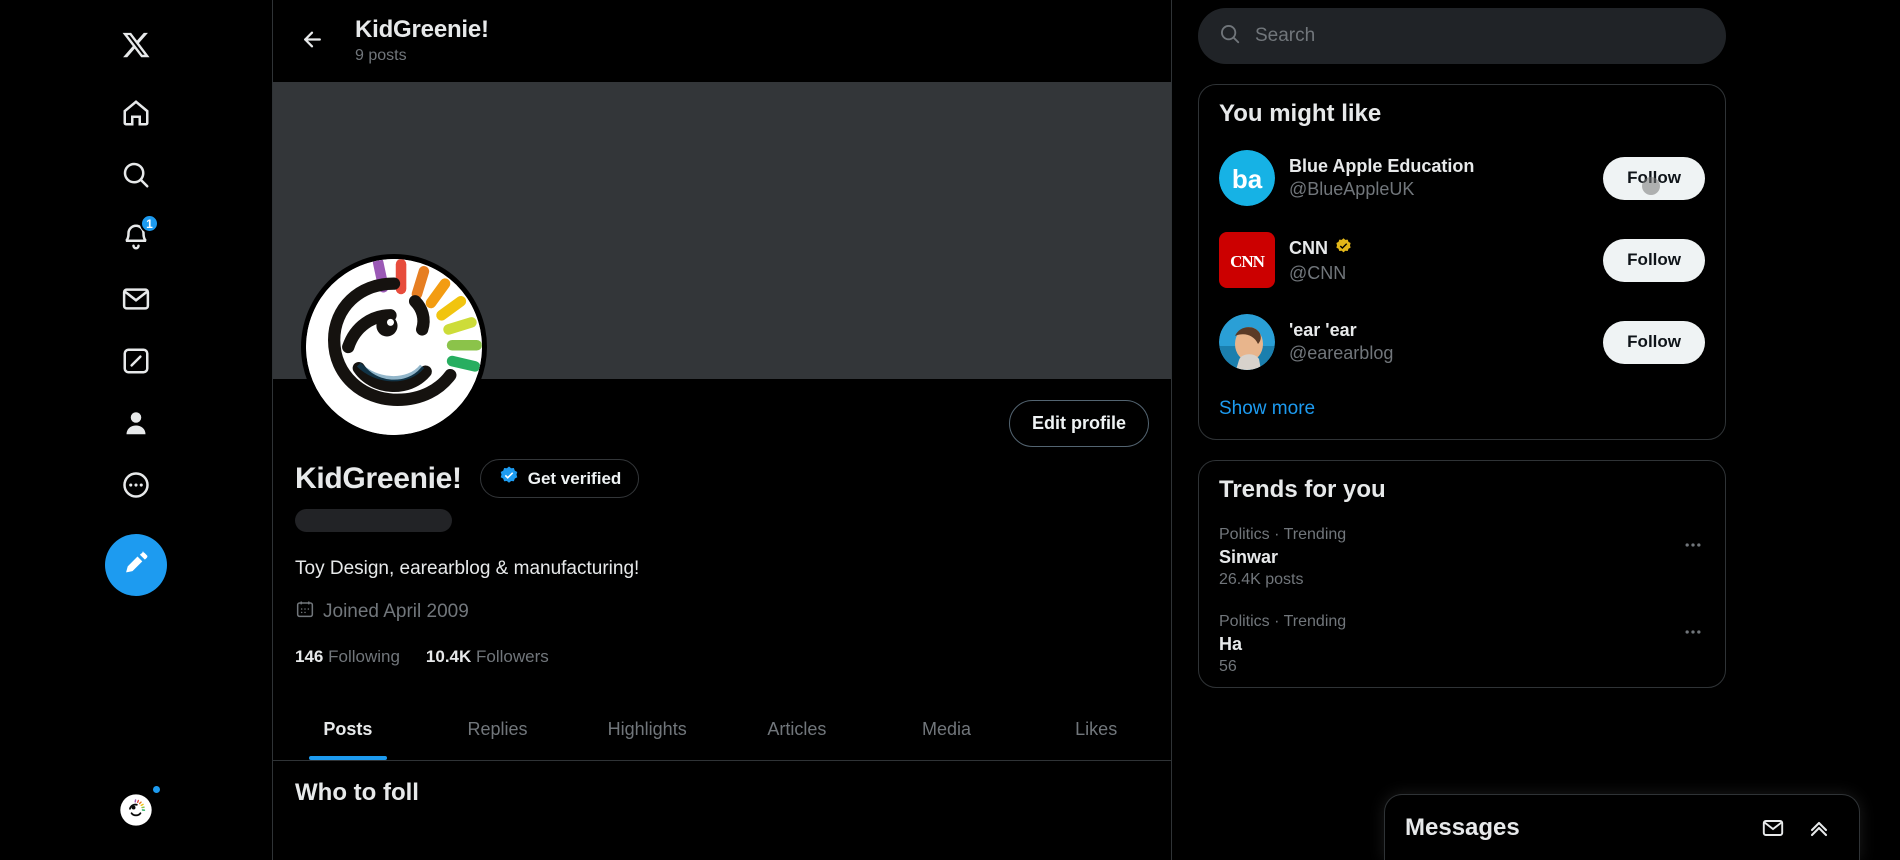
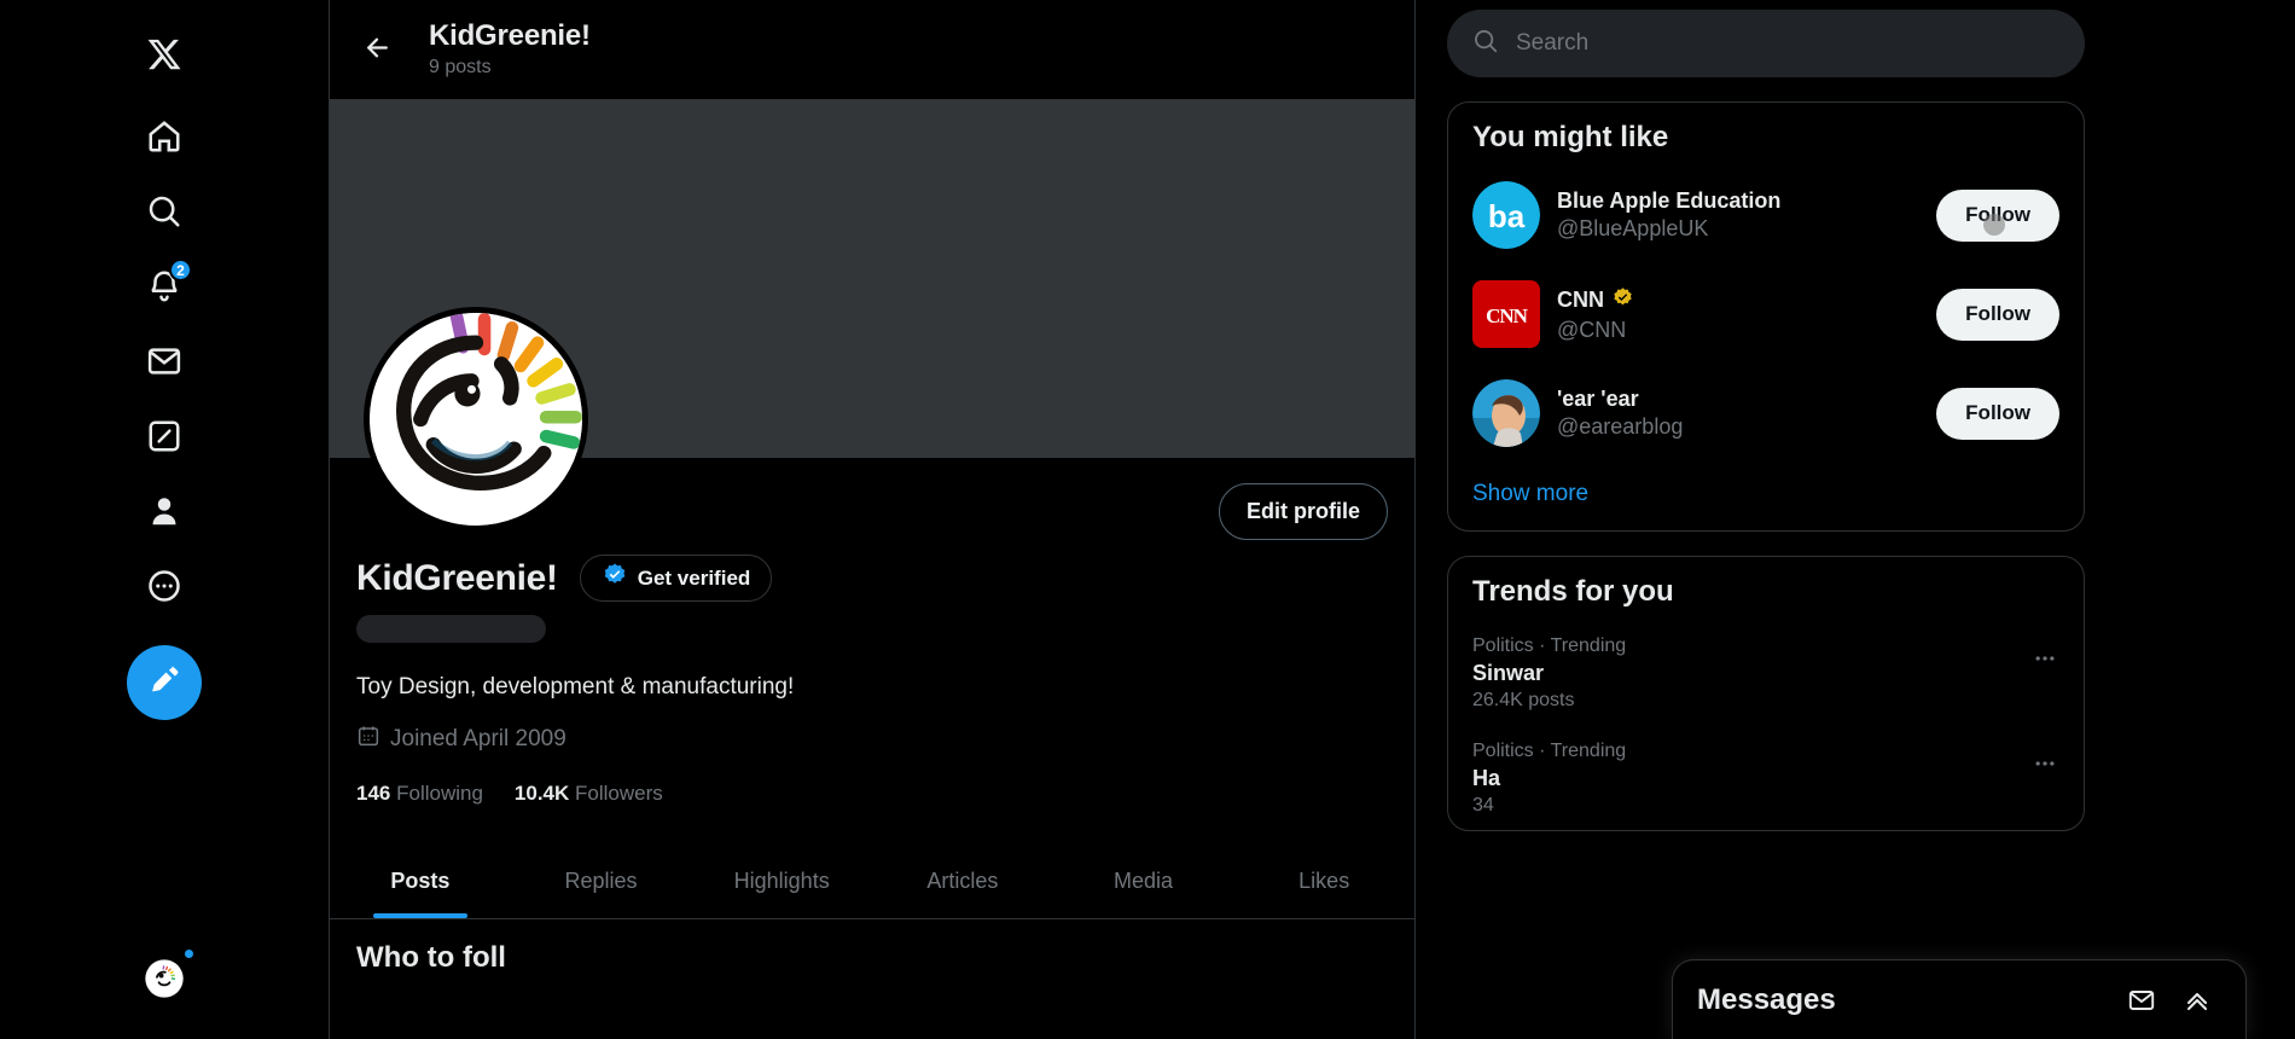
- 1
+ 2
  KidGreenie!
  9 posts
  Edit profile
  KidGreenie!
  Get verified
- Toy Design, earearblog & manufacturing!
+ Toy Design, development & manufacturing!
  Joined April 2009
  146 Following
  10.4K Followers
  Posts
  Replies
  Highlights
  Articles
  Media
  Likes
  Who to foll
  Search
  You might like
  ba
  Blue Apple Education
  @BlueAppleUK
  Follow
  CNN
  CNN
  @CNN
  Follow
  'ear 'ear
  @earearblog
  Follow
  Show more
  Trends for you
  Politics · Trending
  Sinwar
  26.4K posts
  Politics · Trending
  Ha
- 56
+ 34
  Messages
